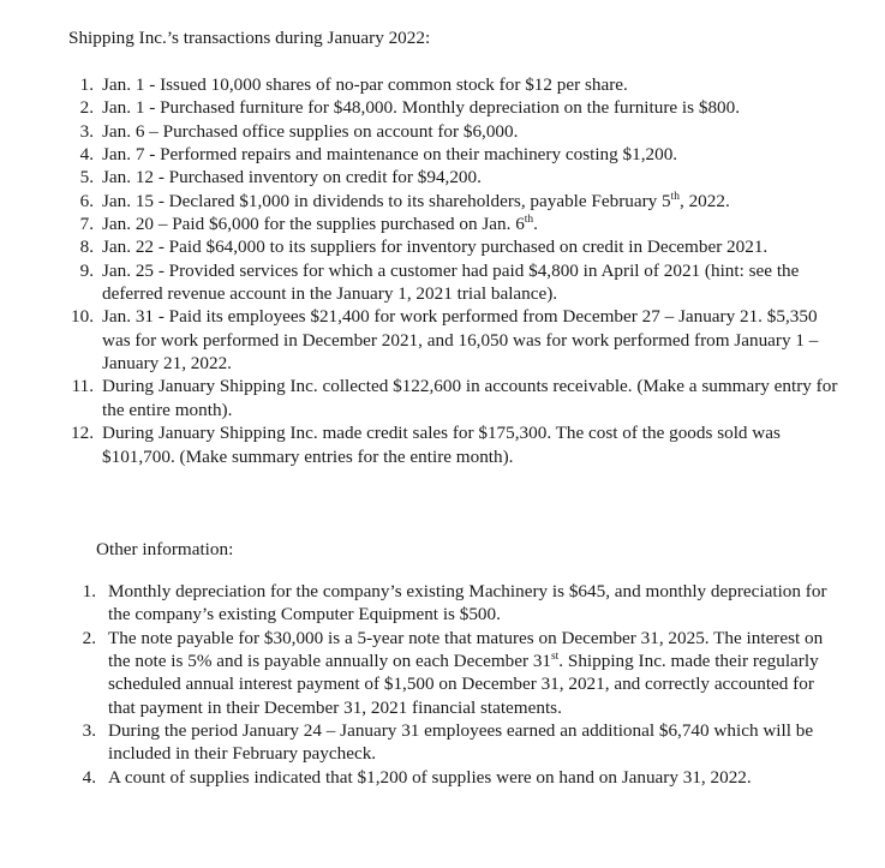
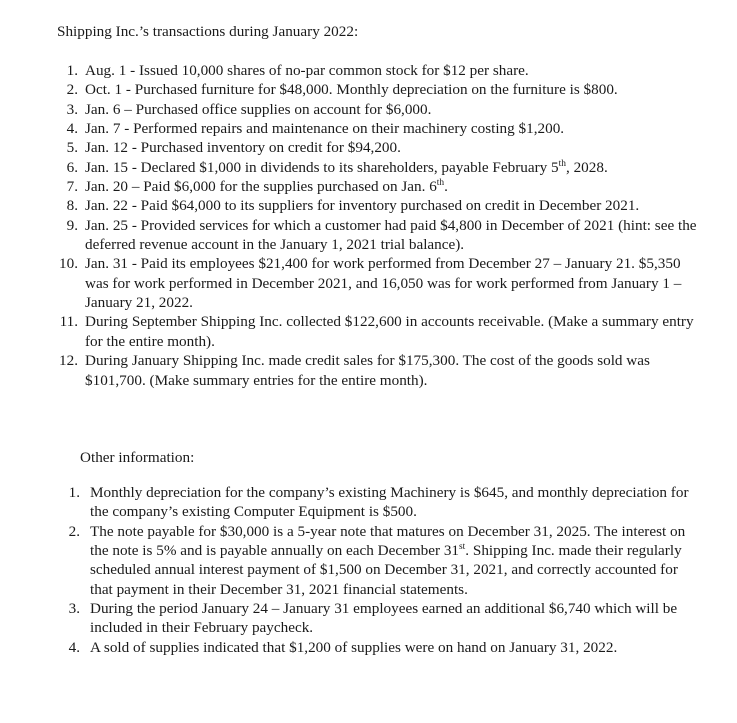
  Shipping Inc.’s transactions during January 2022:
  1.
- Jan. 1 - Issued 10,000 shares of no-par common stock for $12 per share.
+ Aug. 1 - Issued 10,000 shares of no-par common stock for $12 per share.
  2.
- Jan. 1 - Purchased furniture for $48,000. Monthly depreciation on the furniture is $800.
+ Oct. 1 - Purchased furniture for $48,000. Monthly depreciation on the furniture is $800.
  3.
  Jan. 6 – Purchased office supplies on account for $6,000.
  4.
  Jan. 7 - Performed repairs and maintenance on their machinery costing $1,200.
  5.
  Jan. 12 - Purchased inventory on credit for $94,200.
  6.
- Jan. 15 - Declared $1,000 in dividends to its shareholders, payable February 5th, 2022.
+ Jan. 15 - Declared $1,000 in dividends to its shareholders, payable February 5th, 2028.
  7.
  Jan. 20 – Paid $6,000 for the supplies purchased on Jan. 6th.
  8.
  Jan. 22 - Paid $64,000 to its suppliers for inventory purchased on credit in December 2021.
  9.
- Jan. 25 - Provided services for which a customer had paid $4,800 in April of 2021 (hint: see the deferred revenue account in the January 1, 2021 trial balance).
+ Jan. 25 - Provided services for which a customer had paid $4,800 in December of 2021 (hint: see the deferred revenue account in the January 1, 2021 trial balance).
  10.
  Jan. 31 - Paid its employees $21,400 for work performed from December 27 – January 21. $5,350 was for work performed in December 2021, and 16,050 was for work performed from January 1 – January 21, 2022.
  11.
- During January Shipping Inc. collected $122,600 in accounts receivable. (Make a summary entry for the entire month).
+ During September Shipping Inc. collected $122,600 in accounts receivable. (Make a summary entry for the entire month).
  12.
  During January Shipping Inc. made credit sales for $175,300. The cost of the goods sold was $101,700. (Make summary entries for the entire month).
  Other information:
  1.
  Monthly depreciation for the company’s existing Machinery is $645, and monthly depreciation for the company’s existing Computer Equipment is $500.
  2.
  The note payable for $30,000 is a 5-year note that matures on December 31, 2025. The interest on the note is 5% and is payable annually on each December 31st. Shipping Inc. made their regularly scheduled annual interest payment of $1,500 on December 31, 2021, and correctly accounted for that payment in their December 31, 2021 financial statements.
  3.
  During the period January 24 – January 31 employees earned an additional $6,740 which will be included in their February paycheck.
  4.
- A count of supplies indicated that $1,200 of supplies were on hand on January 31, 2022.
+ A sold of supplies indicated that $1,200 of supplies were on hand on January 31, 2022.
